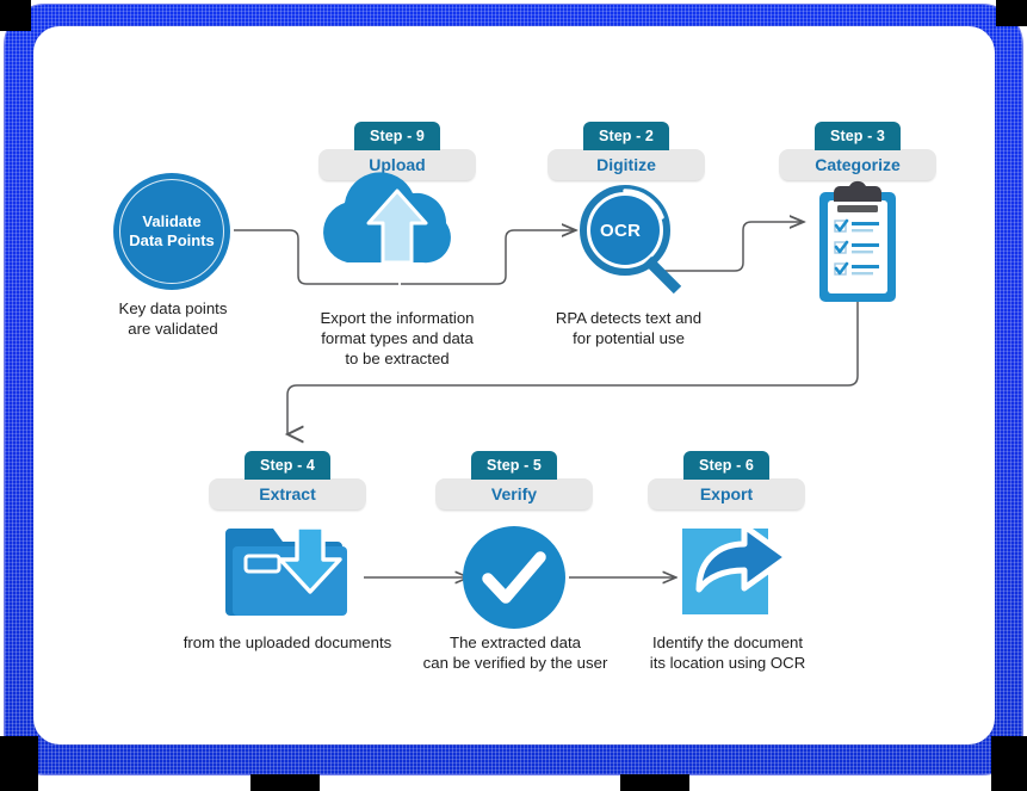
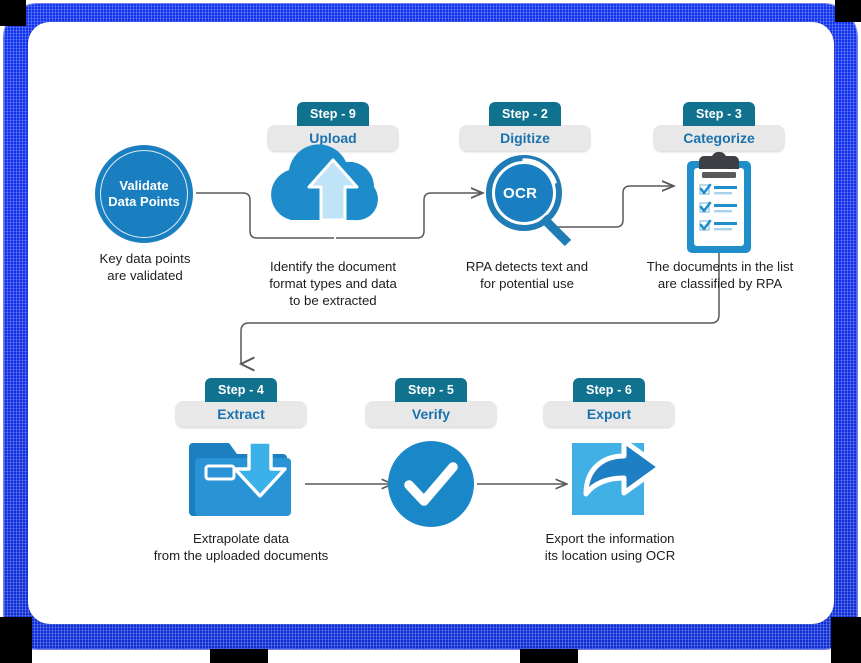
  Validate
  Data Points
  Key data points
  are validated
  Step - 9
  Upload
- Export the information
+ Identify the document
  format types and data
  to be extracted
  Step - 2
  Digitize
  OCR
  RPA detects text and
  for potential use
  Step - 3
  Categorize
+ The documents in the list
+ are classified by RPA
  Step - 4
  Extract
+ Extrapolate data
  from the uploaded documents
  Step - 5
  Verify
- The extracted data
- can be verified by the user
  Step - 6
  Export
- Identify the document
+ Export the information
  its location using OCR
